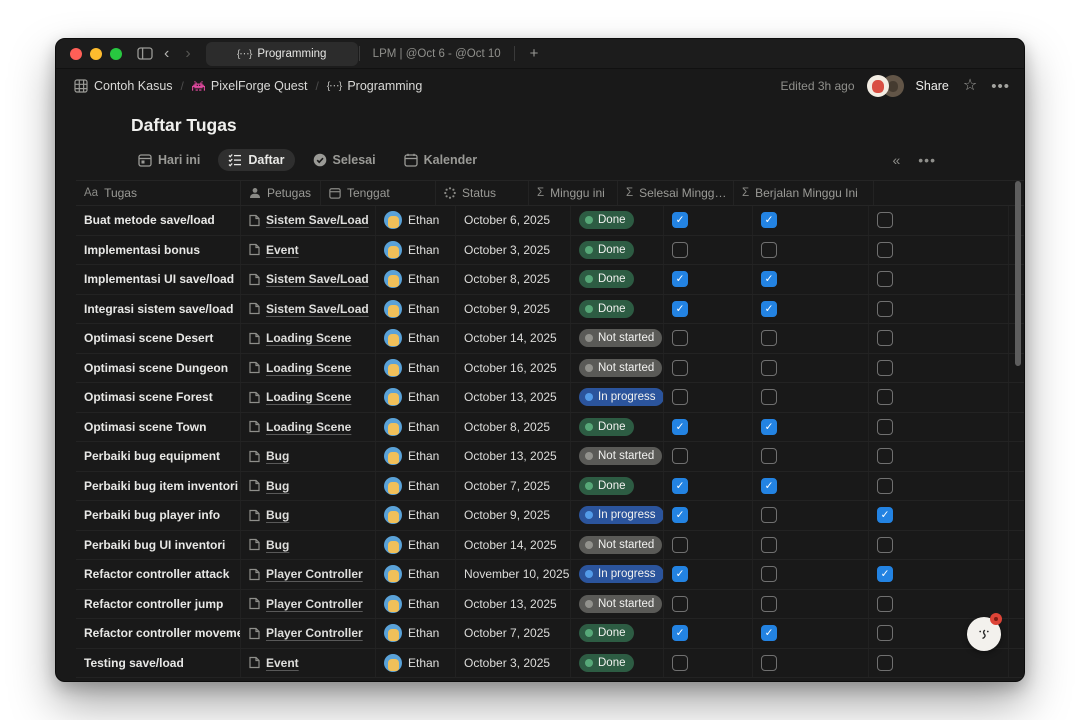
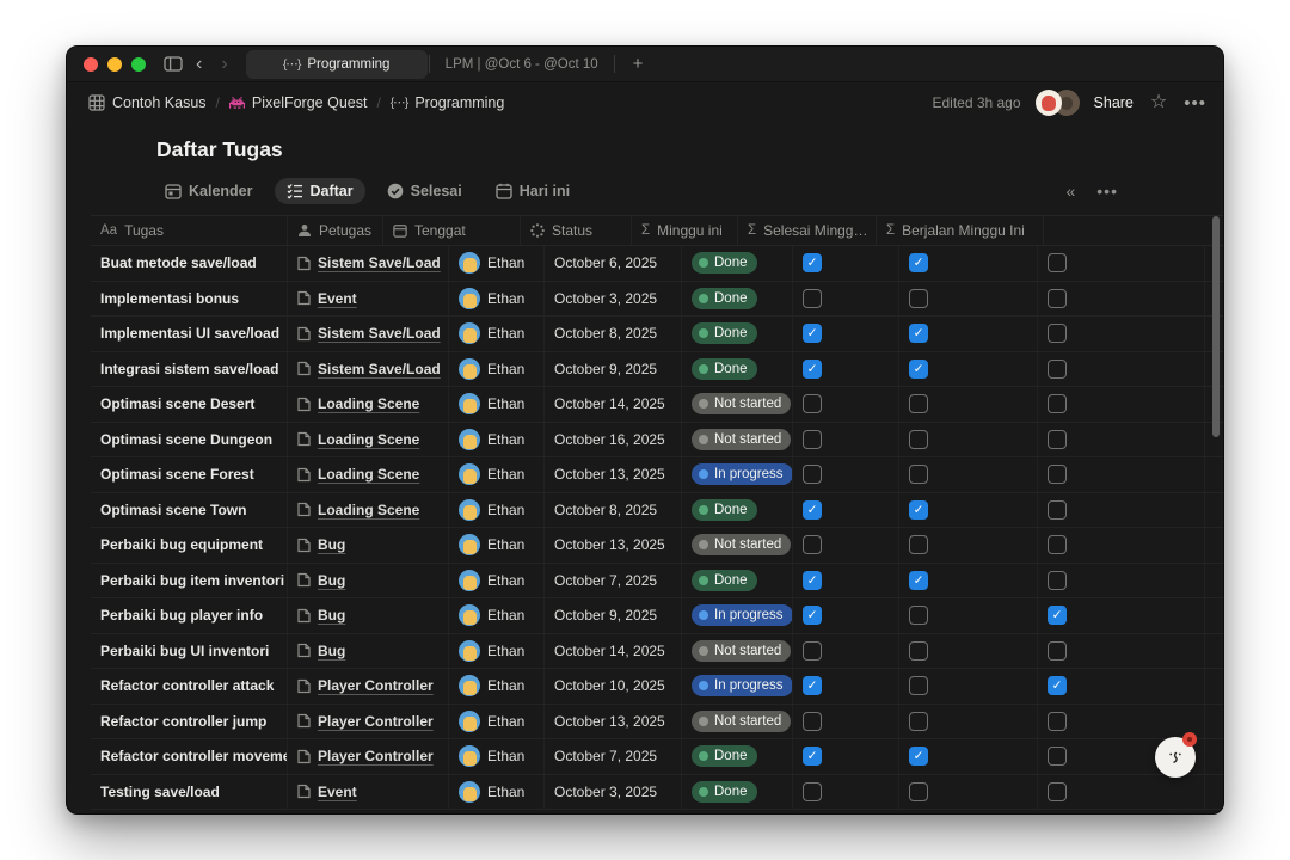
  ‹
  ›
  {⋯}
  Programming
  LPM | @Oct 6 - @Oct 10
  +
  Contoh Kasus
  /
  PixelForge Quest
  /
  {⋯}
  Programming
  Edited 3h ago
  Share
  ☆
  •••
  Daftar Tugas
- Hari ini
+ Kalender
  Daftar
  Selesai
- Kalender
+ Hari ini
  «
  •••
  Aa
  Tugas
  Petugas
  Tenggat
  Status
  Σ
  Minggu ini
  Σ
  Selesai Mingg…
  Σ
  Berjalan Minggu Ini
  Buat metode save/load
  Sistem Save/Load
  Ethan
  October 6, 2025
  Done
  ✓
  ✓
  Implementasi bonus
  Event
  Ethan
  October 3, 2025
  Done
  Implementasi UI save/load
  Sistem Save/Load
  Ethan
  October 8, 2025
  Done
  ✓
  ✓
  Integrasi sistem save/load
  Sistem Save/Load
  Ethan
  October 9, 2025
  Done
  ✓
  ✓
  Optimasi scene Desert
  Loading Scene
  Ethan
  October 14, 2025
  Not started
  Optimasi scene Dungeon
  Loading Scene
  Ethan
  October 16, 2025
  Not started
  Optimasi scene Forest
  Loading Scene
  Ethan
  October 13, 2025
  In progress
  Optimasi scene Town
  Loading Scene
  Ethan
  October 8, 2025
  Done
  ✓
  ✓
  Perbaiki bug equipment
  Bug
  Ethan
  October 13, 2025
  Not started
  Perbaiki bug item inventori
  Bug
  Ethan
  October 7, 2025
  Done
  ✓
  ✓
  Perbaiki bug player info
  Bug
  Ethan
  October 9, 2025
  In progress
  ✓
  ✓
  Perbaiki bug UI inventori
  Bug
  Ethan
  October 14, 2025
  Not started
  Refactor controller attack
  Player Controller
  Ethan
- November 10, 2025
+ October 10, 2025
  In progress
  ✓
  ✓
  Refactor controller jump
  Player Controller
  Ethan
  October 13, 2025
  Not started
  Refactor controller movem
  Player Controller
  Ethan
  October 7, 2025
  Done
  ✓
  ✓
  Testing save/load
  Event
  Ethan
  October 3, 2025
  Done
